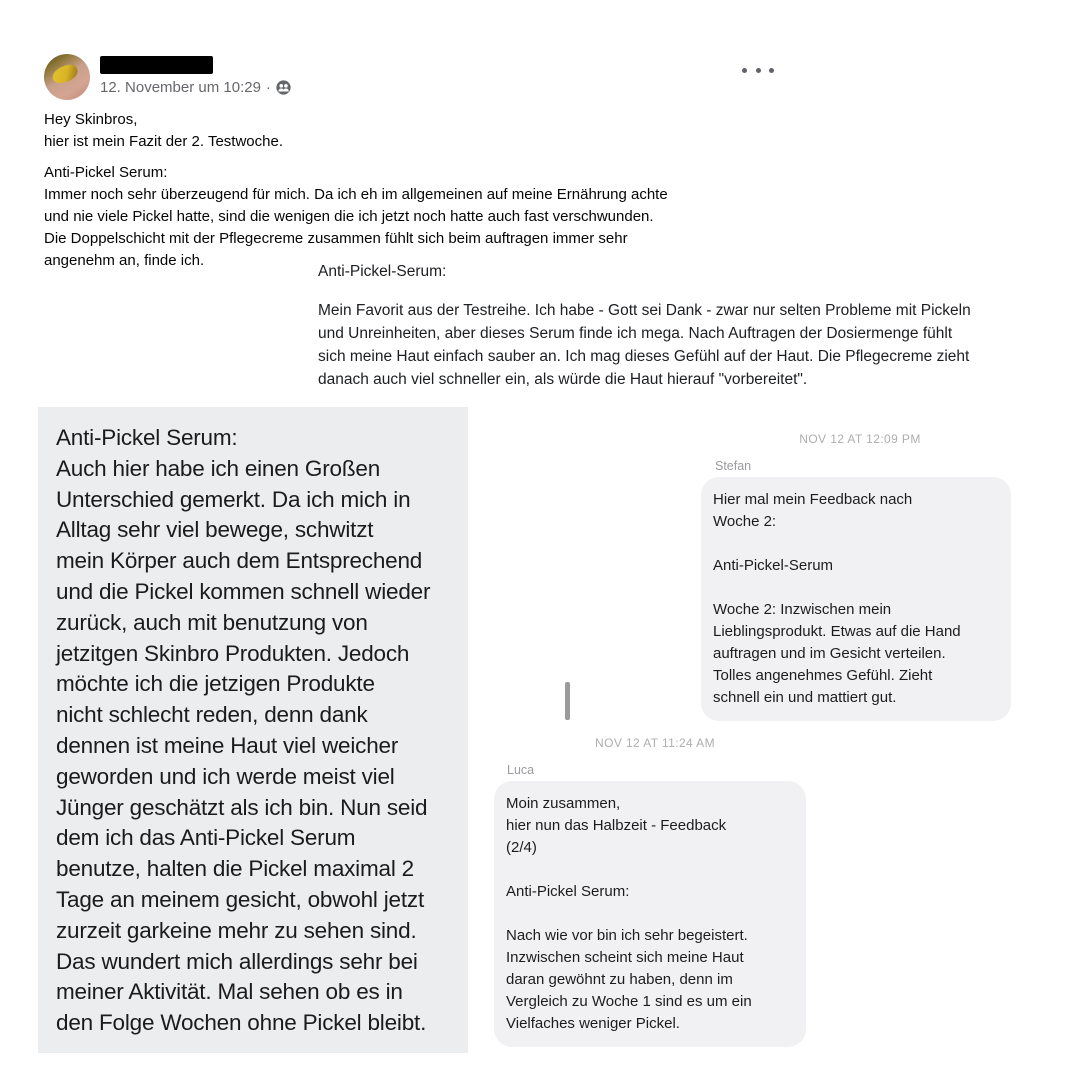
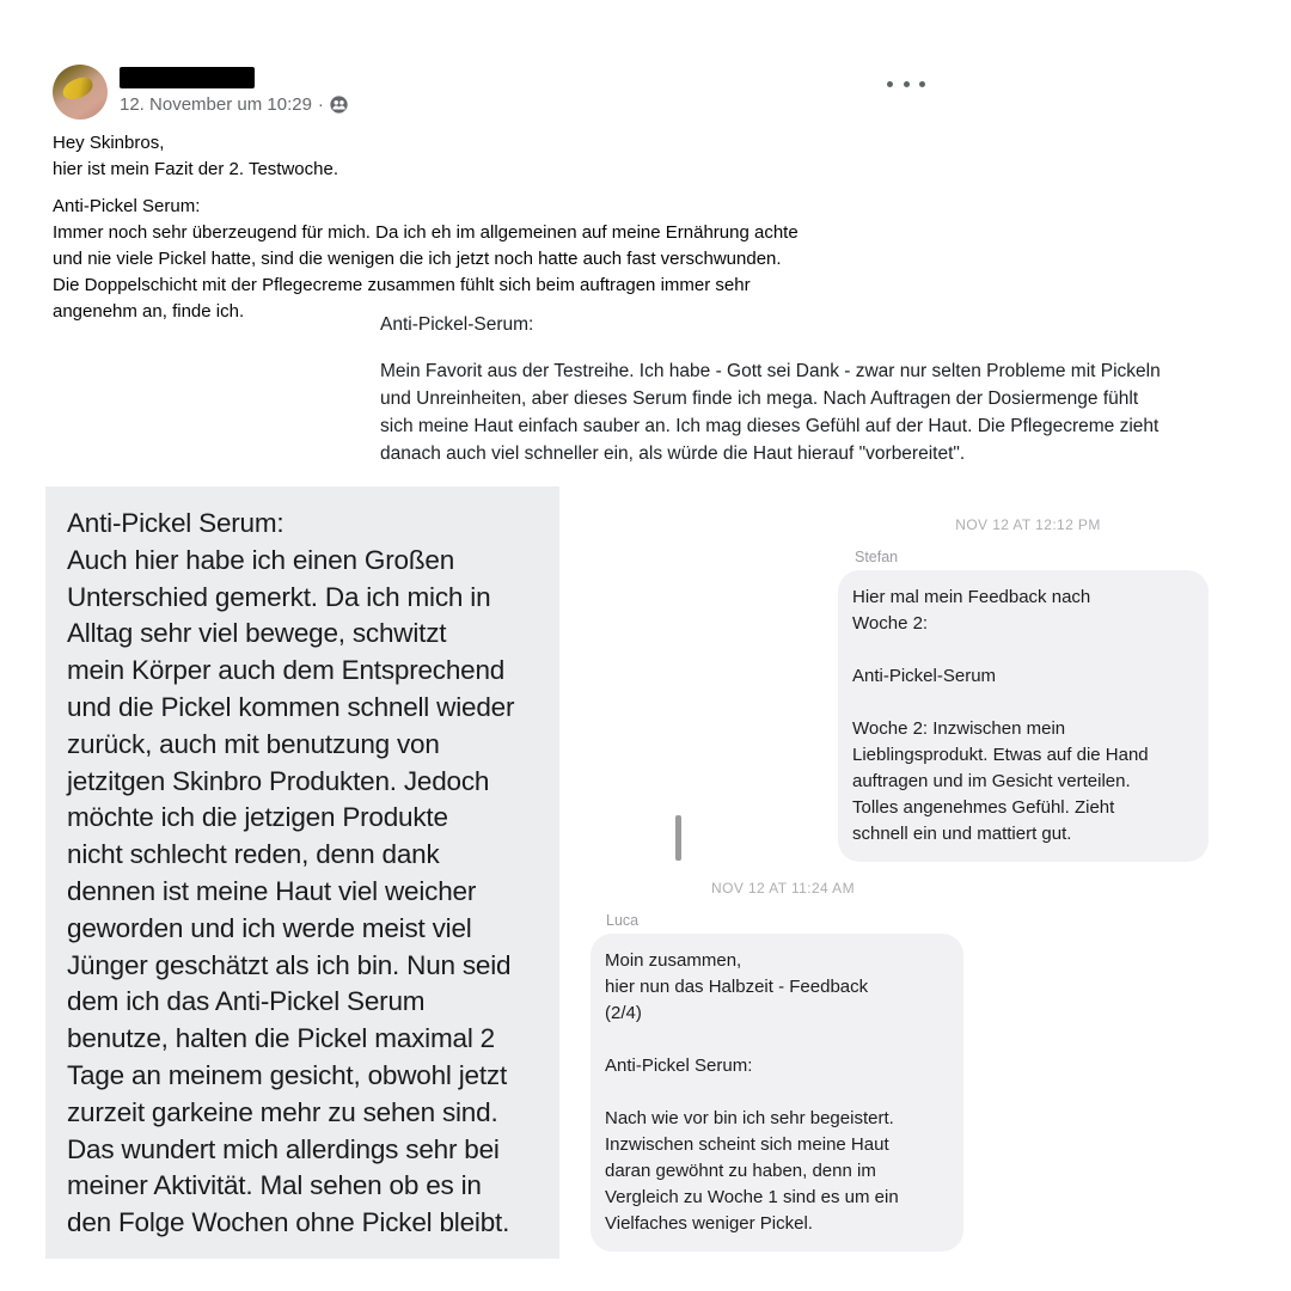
  12. November um 10:29
  ·
  Hey Skinbros,
  hier ist mein Fazit der 2. Testwoche.
  Anti-Pickel Serum:
  Immer noch sehr überzeugend für mich. Da ich eh im allgemeinen auf meine Ernährung achte
  und nie viele Pickel hatte, sind die wenigen die ich jetzt noch hatte auch fast verschwunden.
  Die Doppelschicht mit der Pflegecreme zusammen fühlt sich beim auftragen immer sehr
  angenehm an, finde ich.
  Anti-Pickel-Serum:
  Mein Favorit aus der Testreihe. Ich habe - Gott sei Dank - zwar nur selten Probleme mit Pickeln
  und Unreinheiten, aber dieses Serum finde ich mega. Nach Auftragen der Dosiermenge fühlt
  sich meine Haut einfach sauber an. Ich mag dieses Gefühl auf der Haut. Die Pflegecreme zieht
  danach auch viel schneller ein, als würde die Haut hierauf "vorbereitet".
  Anti-Pickel Serum:
  Auch hier habe ich einen Großen
  Unterschied gemerkt. Da ich mich in
  Alltag sehr viel bewege, schwitzt
  mein Körper auch dem Entsprechend
  und die Pickel kommen schnell wieder
  zurück, auch mit benutzung von
  jetzitgen Skinbro Produkten. Jedoch
  möchte ich die jetzigen Produkte
  nicht schlecht reden, denn dank
  dennen ist meine Haut viel weicher
  geworden und ich werde meist viel
  Jünger geschätzt als ich bin. Nun seid
  dem ich das Anti-Pickel Serum
  benutze, halten die Pickel maximal 2
  Tage an meinem gesicht, obwohl jetzt
  zurzeit garkeine mehr zu sehen sind.
  Das wundert mich allerdings sehr bei
  meiner Aktivität. Mal sehen ob es in
  den Folge Wochen ohne Pickel bleibt.
- NOV 12 AT 12:09 PM
+ NOV 12 AT 12:12 PM
  Stefan
  Hier mal mein Feedback nach
  Woche 2:
  Anti-Pickel-Serum
  Woche 2: Inzwischen mein
  Lieblingsprodukt. Etwas auf die Hand
  auftragen und im Gesicht verteilen.
  Tolles angenehmes Gefühl. Zieht
  schnell ein und mattiert gut.
  NOV 12 AT 11:24 AM
  Luca
  Moin zusammen,
  hier nun das Halbzeit - Feedback
  (2/4)
  Anti-Pickel Serum:
  Nach wie vor bin ich sehr begeistert.
  Inzwischen scheint sich meine Haut
  daran gewöhnt zu haben, denn im
  Vergleich zu Woche 1 sind es um ein
  Vielfaches weniger Pickel.
